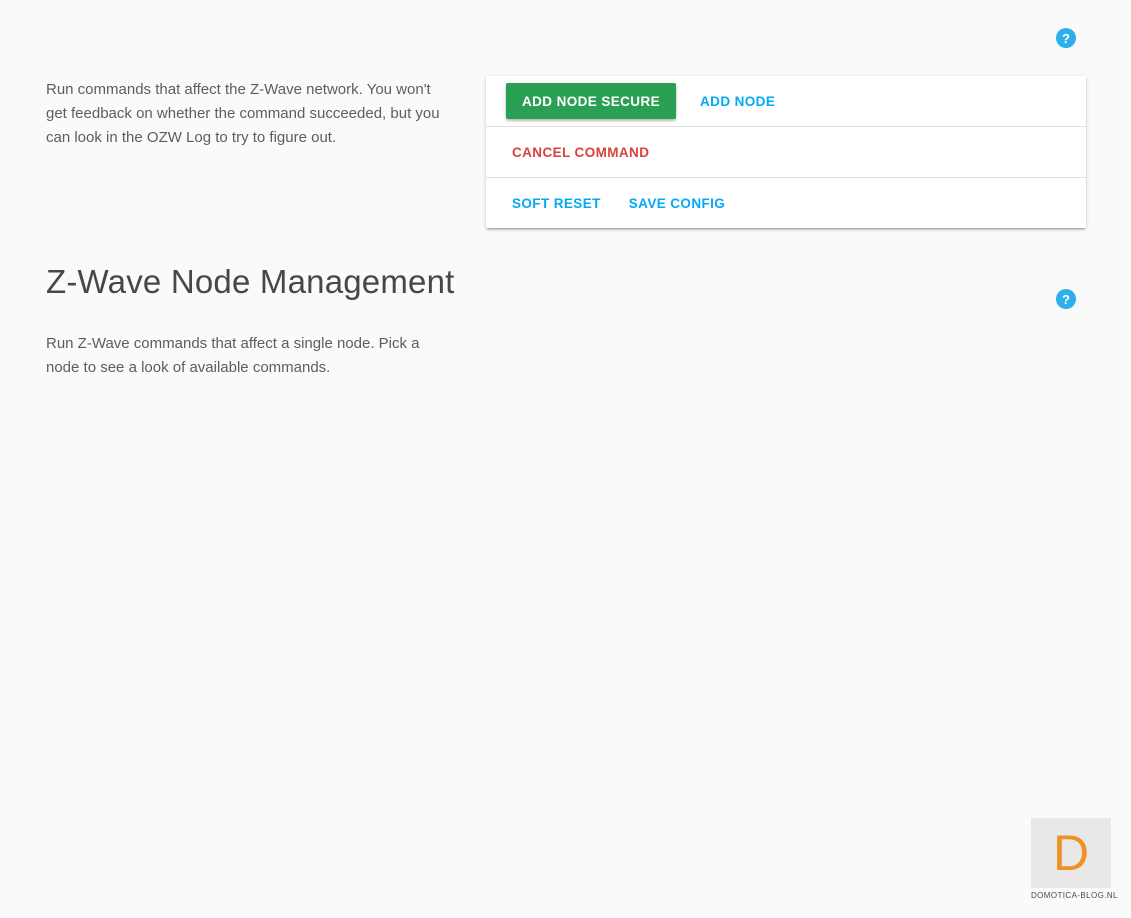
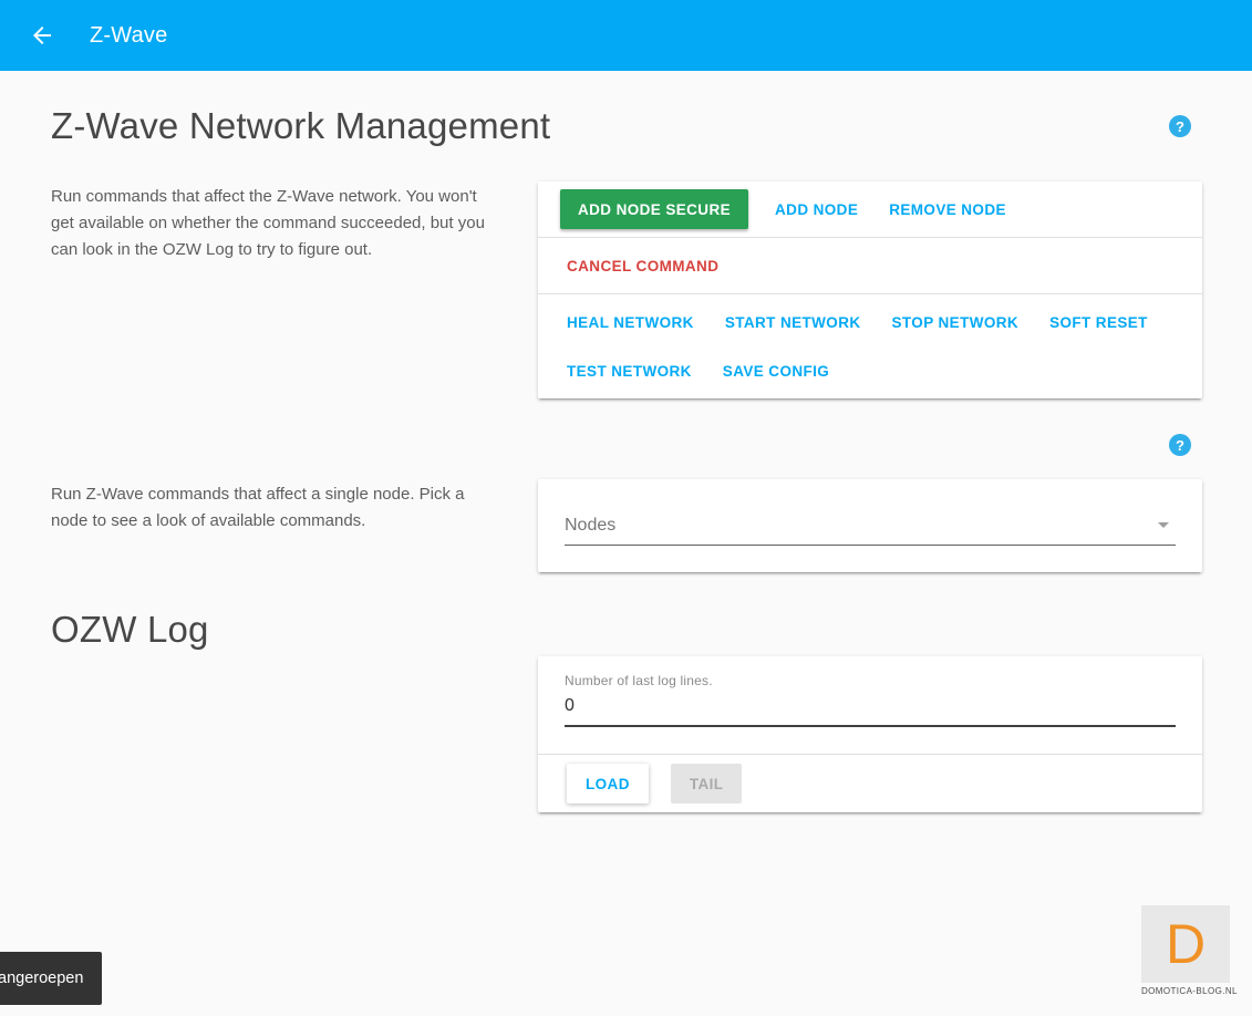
+ Z-Wave
+ Z-Wave Network Management
  ?
- Run commands that affect the Z-Wave network. You won't get feedback on whether the command succeeded, but you can look in the OZW Log to try to figure out.
+ Run commands that affect the Z-Wave network. You won't get available on whether the command succeeded, but you can look in the OZW Log to try to figure out.
  ADD NODE SECURE
  ADD NODE
+ REMOVE NODE
  CANCEL COMMAND
+ HEAL NETWORK
+ START NETWORK
+ STOP NETWORK
  SOFT RESET
+ TEST NETWORK
  SAVE CONFIG
- Z-Wave Node Management
  ?
  Run Z-Wave commands that affect a single node. Pick a node to see a look of available commands.
+ Nodes
+ OZW Log
+ Number of last log lines.
+ 0
+ LOAD
+ TAIL
+ angeroepen
  D
  DOMOTICA-BLOG.NL
